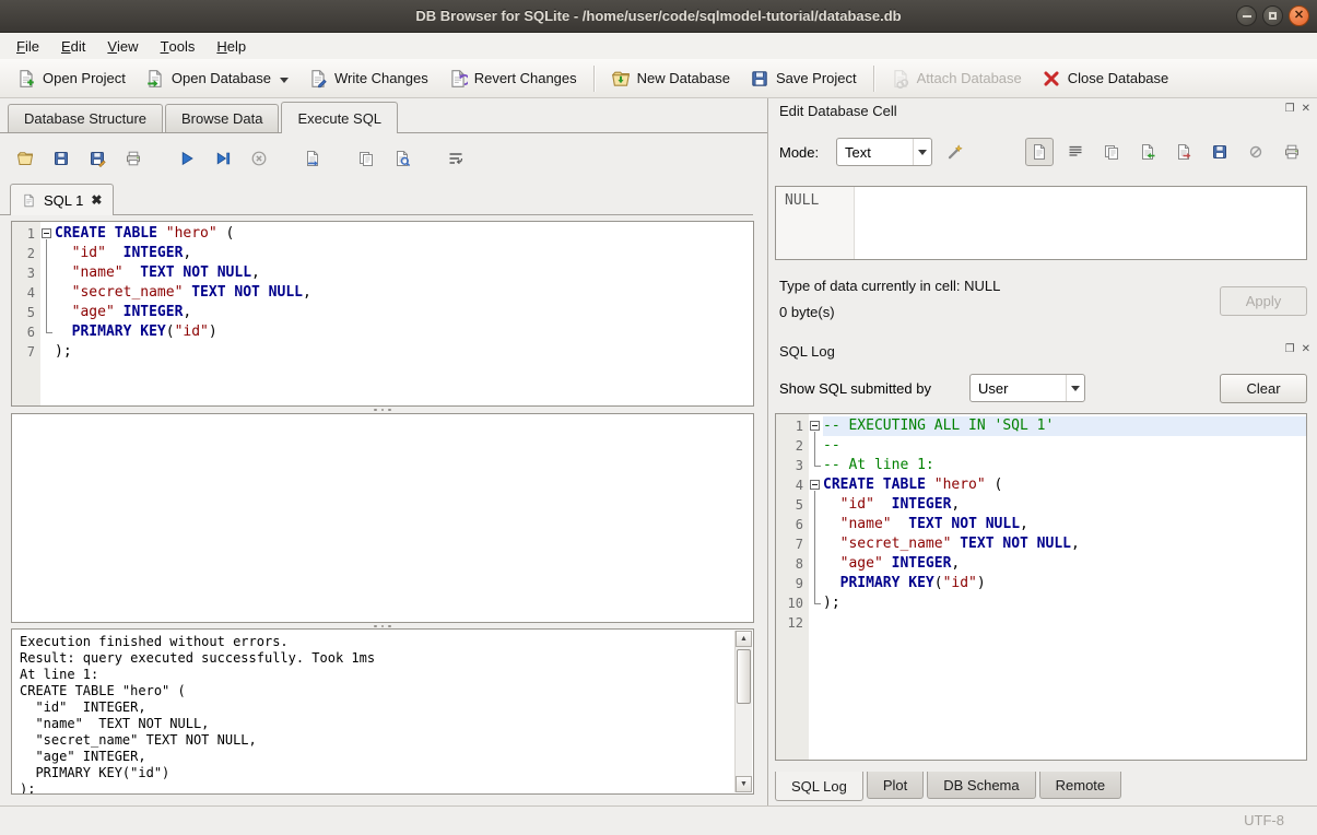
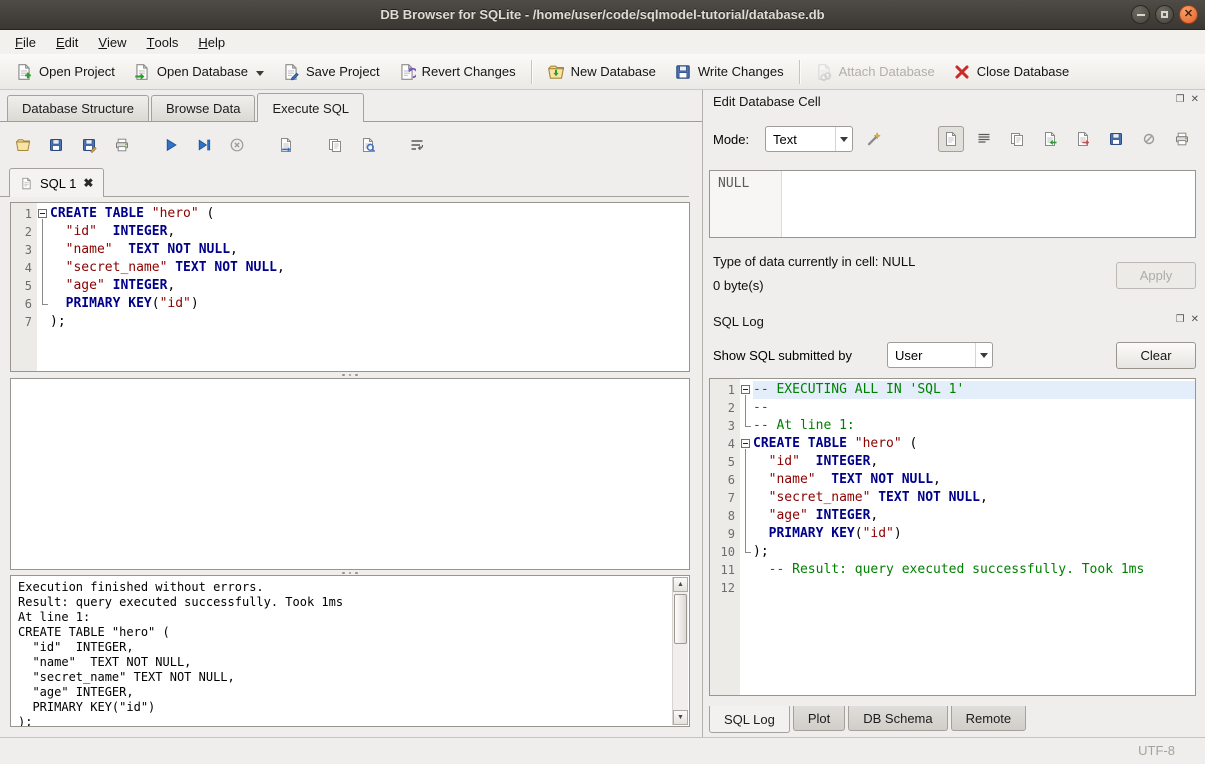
  DB Browser for SQLite - /home/user/code/sqlmodel-tutorial/database.db
  ✕
  F
  ile
  E
  dit
  V
  iew
  T
  ools
  H
  elp
  Open Project
  Open Database
- Write Changes
+ Save Project
  Revert Changes
  New Database
- Save Project
+ Write Changes
  Attach Database
  Close Database
  Database Structure
  Browse Data
  Execute SQL
  SQL 1
  ✖
  1
  CREATE TABLE "hero" (
  2
  "id" INTEGER,
  3
  "name" TEXT NOT NULL,
  4
  "secret_name" TEXT NOT NULL,
  5
  "age" INTEGER,
  6
  PRIMARY KEY("id")
  7
  );
  Execution finished without errors.
  Result: query executed successfully. Took 1ms
  At line 1:
  CREATE TABLE "hero" (
  "id" INTEGER,
  "name" TEXT NOT NULL,
  "secret_name" TEXT NOT NULL,
  "age" INTEGER,
  PRIMARY KEY("id")
  );
  Edit Database Cell
  ❐
  ✕
  Mode:
  Text
  NULL
  Type of data currently in cell: NULL
  0 byte(s)
  Apply
  SQL Log
  ❐
  ✕
  Show SQL submitted by
  User
  Clear
  1
  -- EXECUTING ALL IN 'SQL 1'
  2
  --
  3
  -- At line 1:
  4
  CREATE TABLE "hero" (
  5
  "id" INTEGER,
  6
  "name" TEXT NOT NULL,
  7
  "secret_name" TEXT NOT NULL,
  8
  "age" INTEGER,
  9
  PRIMARY KEY("id")
  10
  );
+ 11
+ -- Result: query executed successfully. Took 1ms
  12
  SQL Log
  Plot
  DB Schema
  Remote
  UTF-8
